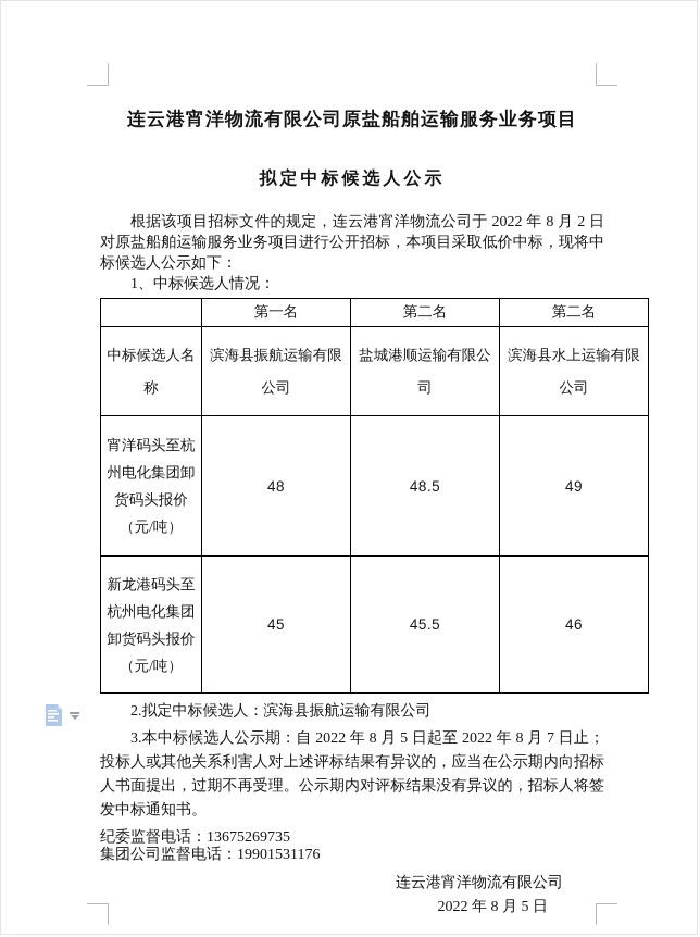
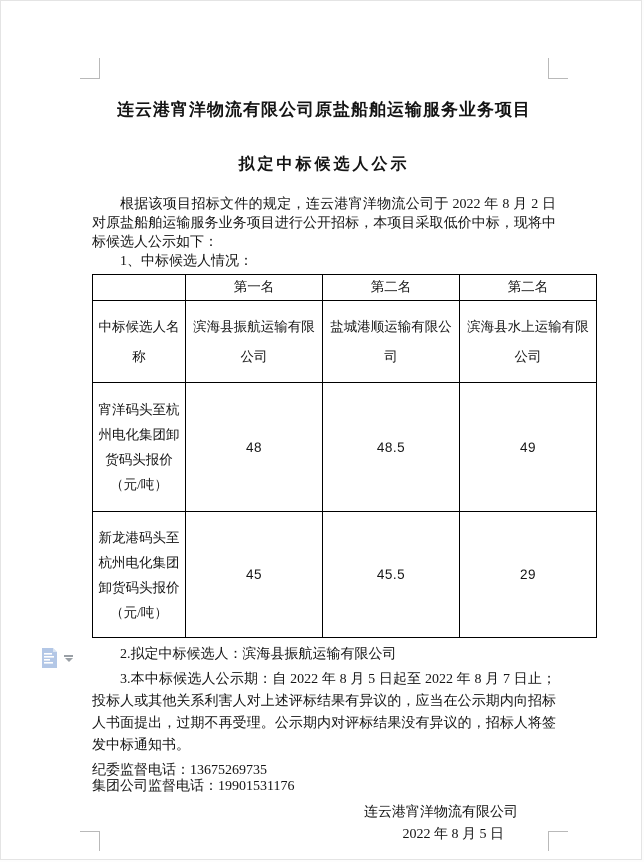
  连云港宵洋物流有限公司原盐船舶运输服务业务项目
  拟定中标候选人公示
  根据该项目招标文件的规定，连云港宵洋物流公司于 2022 年 8 月 2 日对原盐船舶运输服务业务项目进行公开招标，本项目采取低价中标，现将中标候选人公示如下：
  1、中标候选人情况：
  	第一名	第二名	第二名
  中标候选人名称	滨海县振航运输有限公司	盐城港顺运输有限公司	滨海县水上运输有限公司
  宵洋码头至杭州电化集团卸货码头报价（元/吨）	48	48.5	49
- 新龙港码头至杭州电化集团卸货码头报价（元/吨）	45	45.5	46
+ 新龙港码头至杭州电化集团卸货码头报价（元/吨）	45	45.5	29
  2.拟定中标候选人：滨海县振航运输有限公司
  3.本中标候选人公示期：自 2022 年 8 月 5 日起至 2022 年 8 月 7 日止；投标人或其他关系利害人对上述评标结果有异议的，应当在公示期内向招标人书面提出，过期不再受理。公示期内对评标结果没有异议的，招标人将签发中标通知书。
  纪委监督电话：13675269735
  集团公司监督电话：19901531176
  连云港宵洋物流有限公司
  2022 年 8 月 5 日
